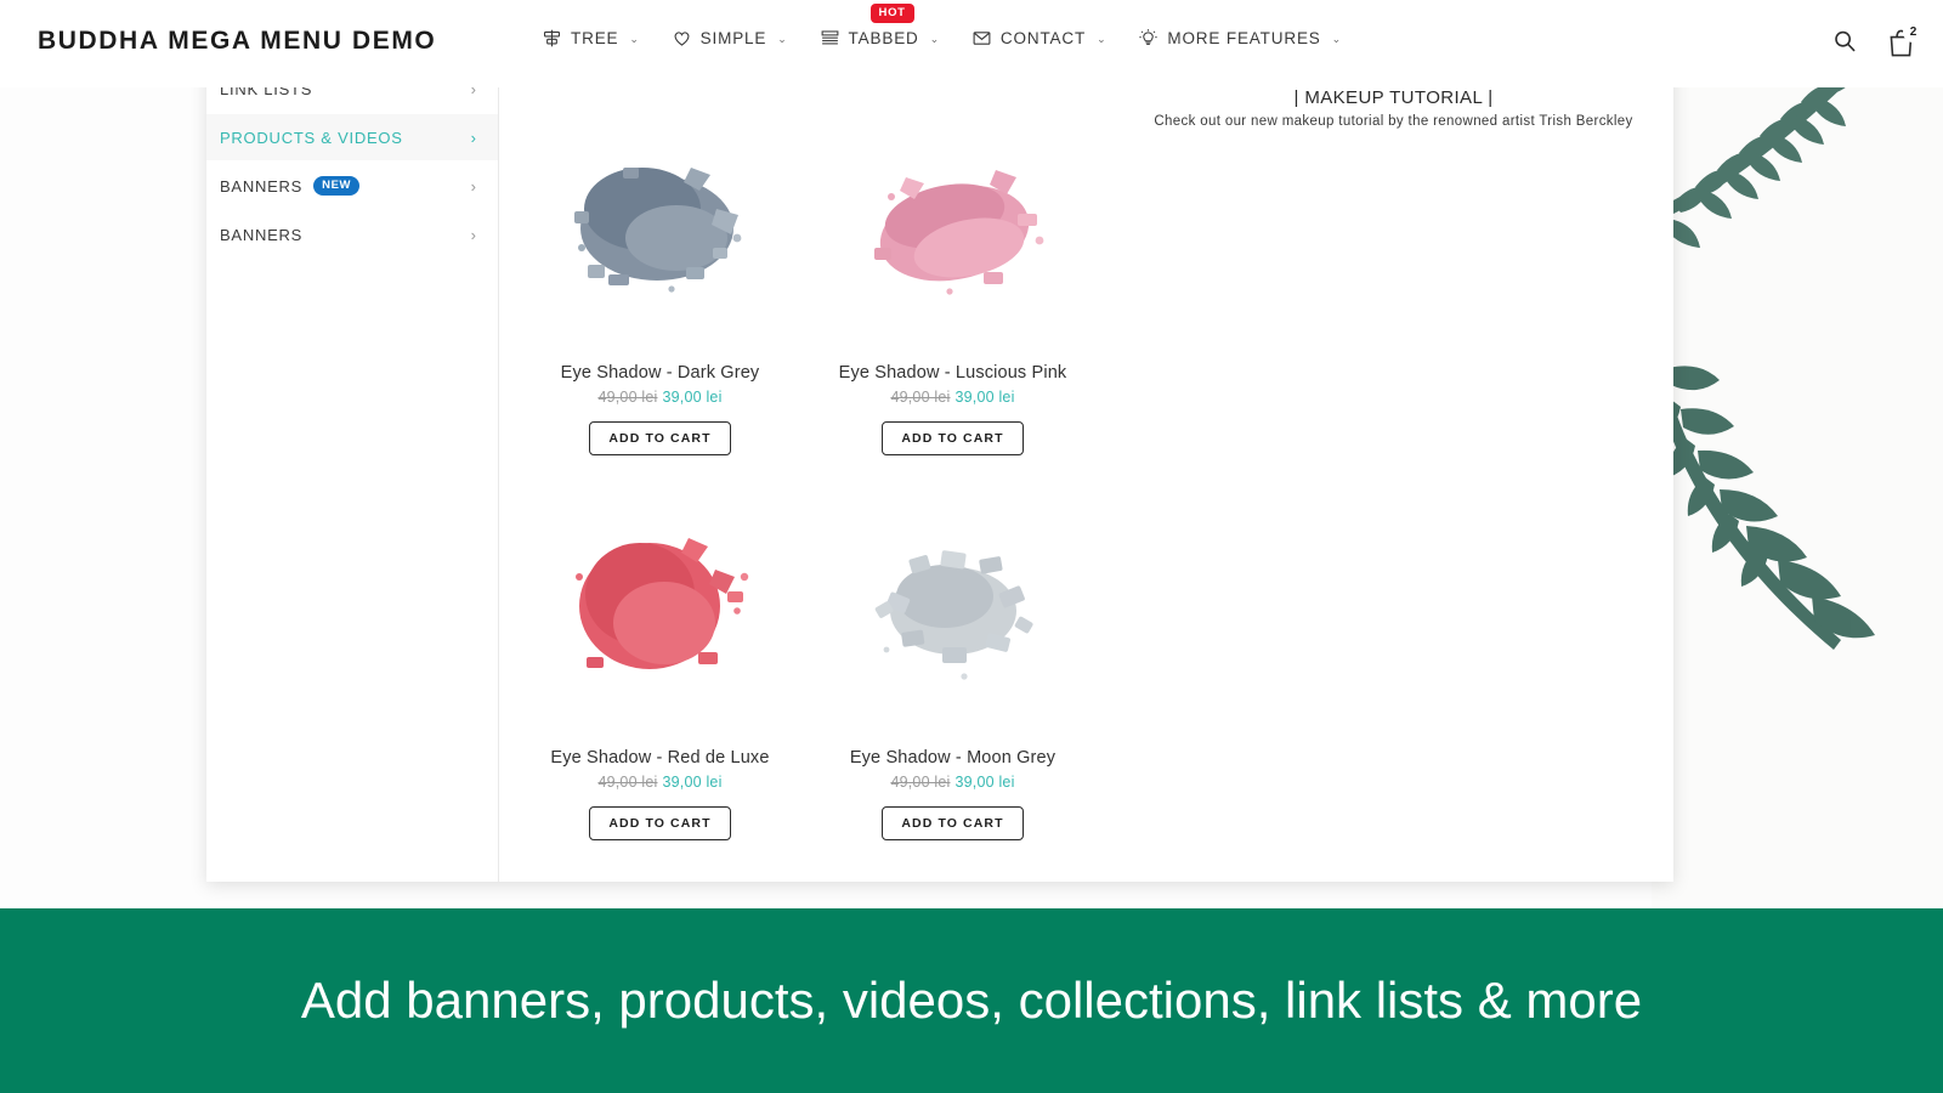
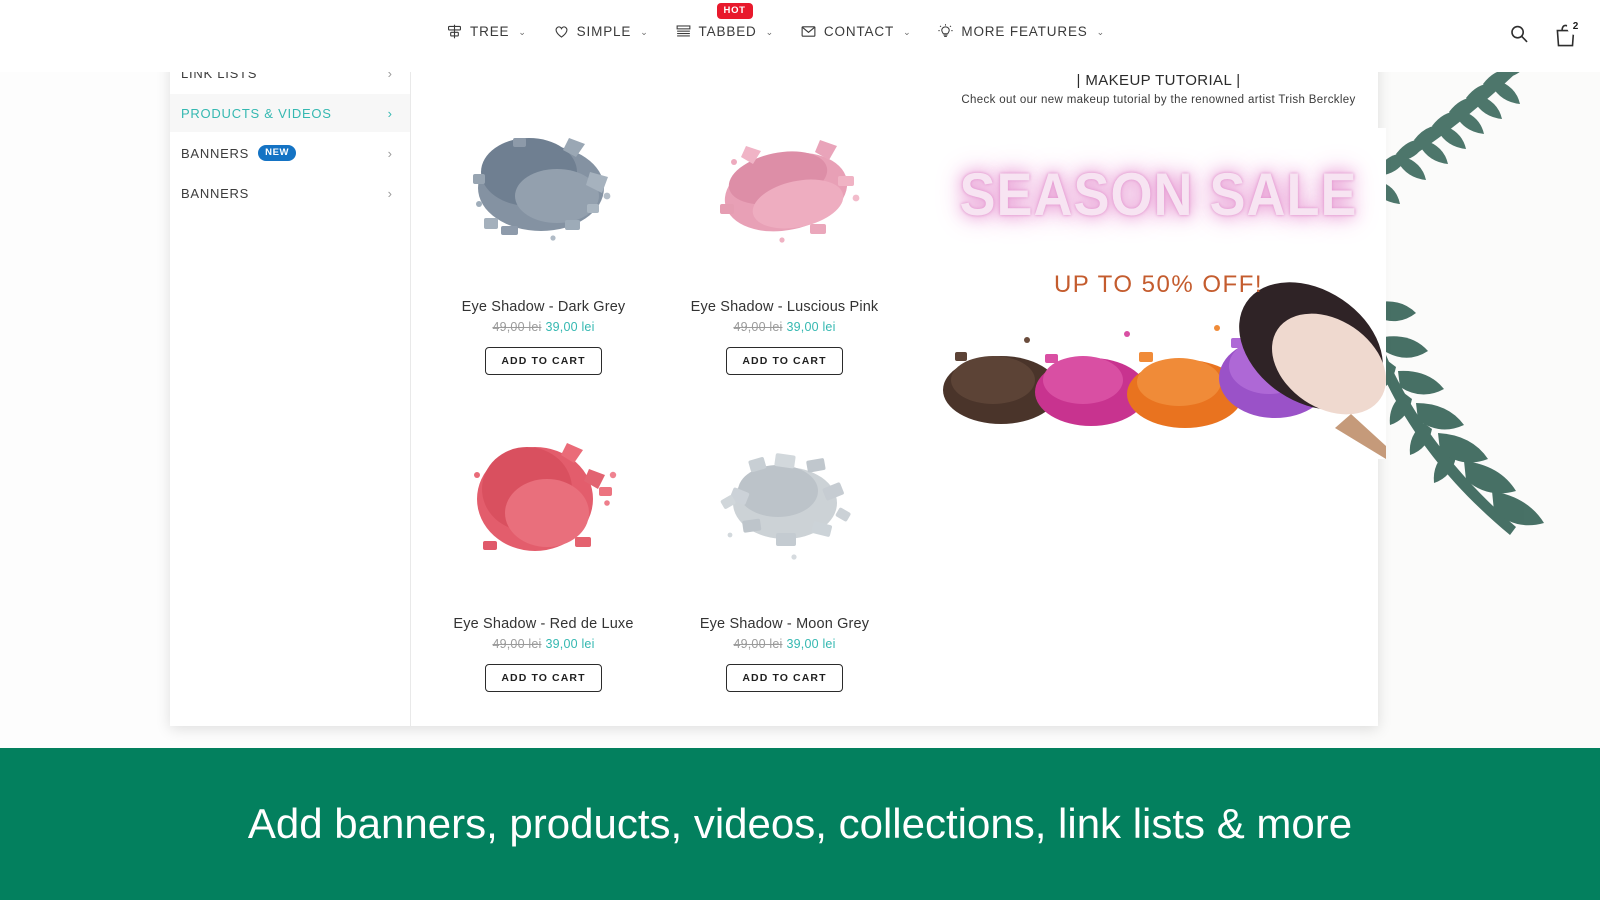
- BUDDHA MEGA MENU DEMO
  TREE
  ⌄
  SIMPLE
  ⌄
  HOT
  TABBED
  ⌄
  CONTACT
  ⌄
  MORE FEATURES
  ⌄
  2
  LINK LISTS
  ›
  PRODUCTS & VIDEOS
  ›
  BANNERS
  NEW
  ›
  BANNERS
  ›
  Eye Shadow - Dark Grey
  49,00 lei 39,00 lei
  ADD TO CART
  Eye Shadow - Luscious Pink
  49,00 lei 39,00 lei
  ADD TO CART
  Eye Shadow - Red de Luxe
  49,00 lei 39,00 lei
  ADD TO CART
  Eye Shadow - Moon Grey
  49,00 lei 39,00 lei
  ADD TO CART
  | MAKEUP TUTORIAL |
  Check out our new makeup tutorial by the renowned artist Trish Berckley
+ SEASON SALE
+ UP TO 50% OFF!
  Add banners, products, videos, collections, link lists & more
